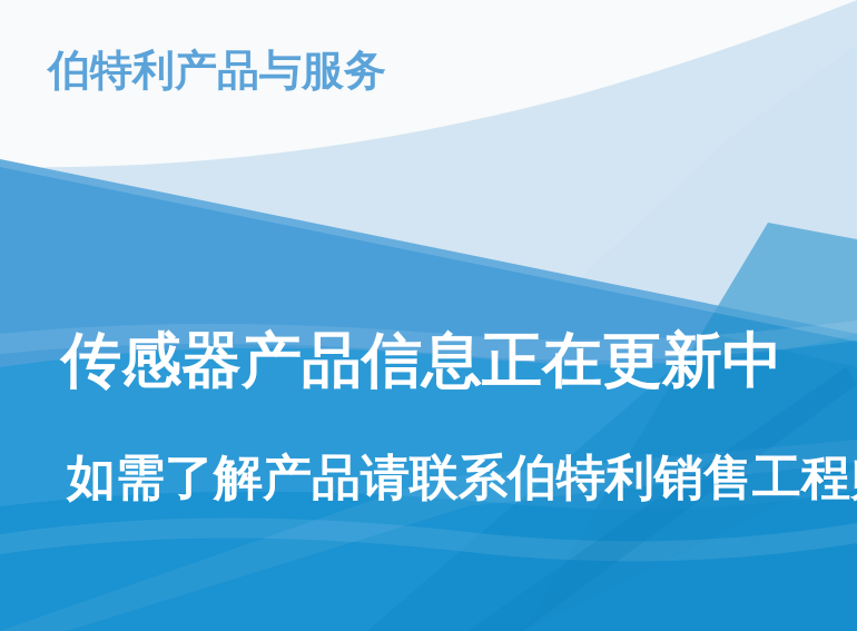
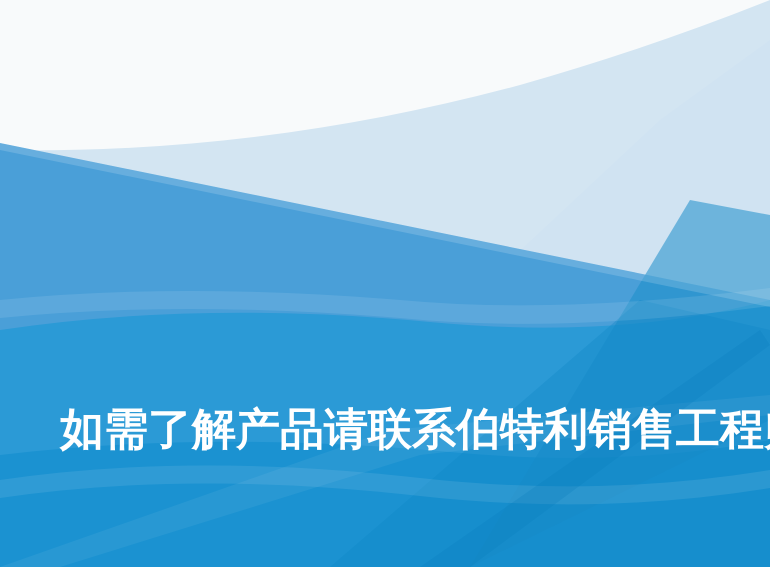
- 伯特利产品与服务
- 传感器产品信息正在更新中
  如需了解产品请联系伯特利销售工程
